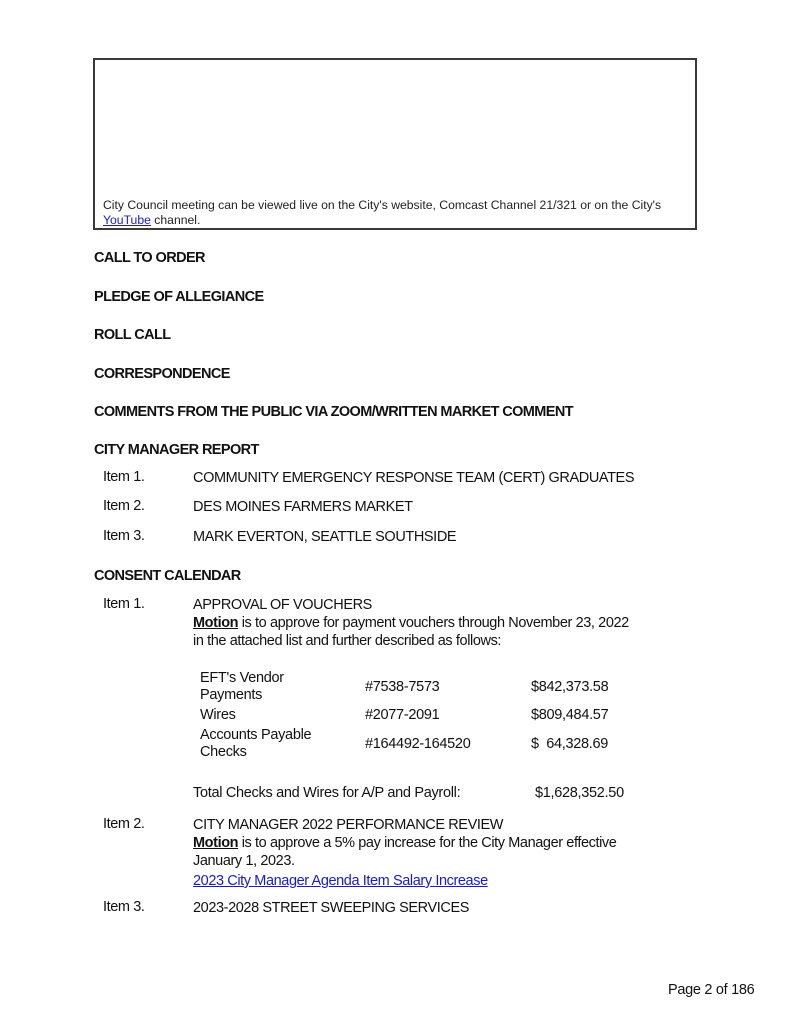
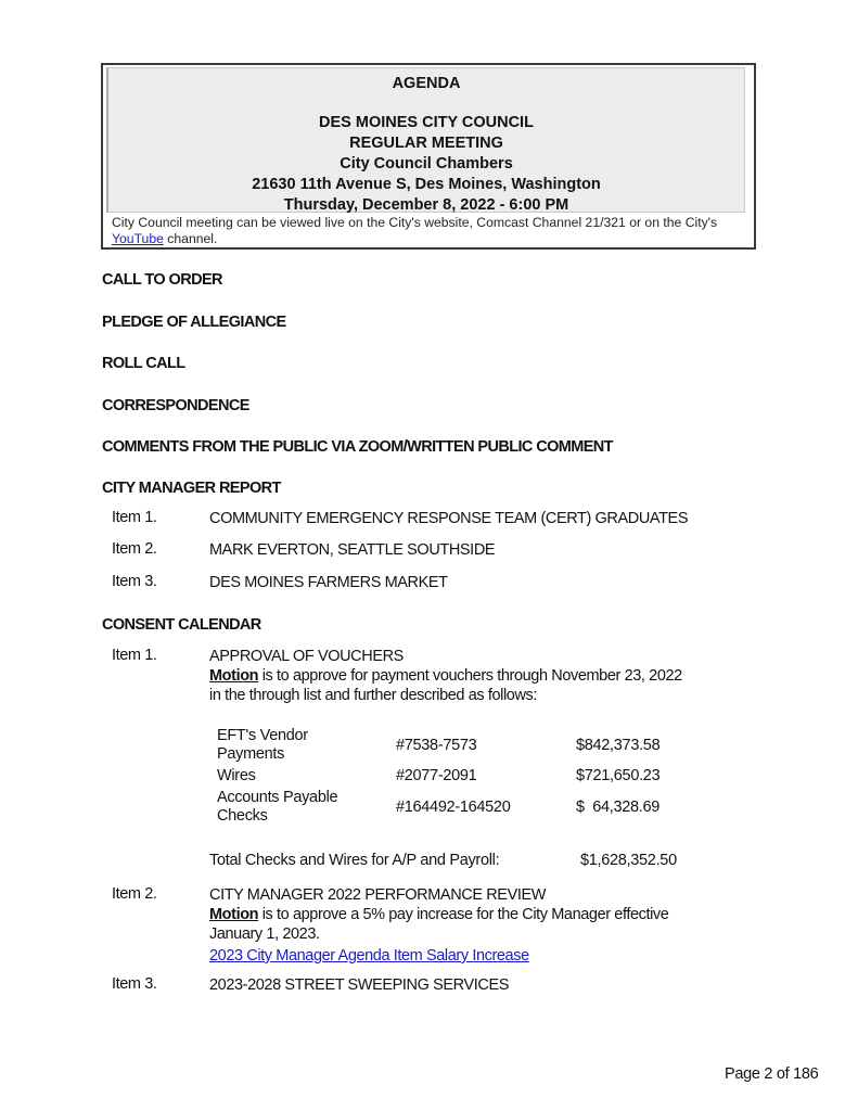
+ AGENDA
+ DES MOINES CITY COUNCIL
+ REGULAR MEETING
+ City Council Chambers
+ 21630 11th Avenue S, Des Moines, Washington
+ Thursday, December 8, 2022 - 6:00 PM
  City Council meeting can be viewed live on the City's website, Comcast Channel 21/321 or on the City's YouTube channel.
  CALL TO ORDER
  PLEDGE OF ALLEGIANCE
  ROLL CALL
  CORRESPONDENCE
- COMMENTS FROM THE PUBLIC VIA ZOOM/WRITTEN MARKET COMMENT
+ COMMENTS FROM THE PUBLIC VIA ZOOM/WRITTEN PUBLIC COMMENT
  CITY MANAGER REPORT
  Item 1.
  COMMUNITY EMERGENCY RESPONSE TEAM (CERT) GRADUATES
  Item 2.
- DES MOINES FARMERS MARKET
+ MARK EVERTON, SEATTLE SOUTHSIDE
  Item 3.
- MARK EVERTON, SEATTLE SOUTHSIDE
+ DES MOINES FARMERS MARKET
  CONSENT CALENDAR
  Item 1.
  APPROVAL OF VOUCHERS
  Motion is to approve for payment vouchers through November 23, 2022
- in the attached list and further described as follows:
+ in the through list and further described as follows:
  EFT's Vendor
  Payments
  #7538-7573
  $842,373.58
  Wires
  #2077-2091
- $809,484.57
+ $721,650.23
  Accounts Payable
  Checks
  #164492-164520
  $ 64,328.69
  Total Checks and Wires for A/P and Payroll:
  $1,628,352.50
  Item 2.
  CITY MANAGER 2022 PERFORMANCE REVIEW
  Motion is to approve a 5% pay increase for the City Manager effective
  January 1, 2023.
  2023 City Manager Agenda Item Salary Increase
  Item 3.
  2023-2028 STREET SWEEPING SERVICES
  Page 2 of 186
